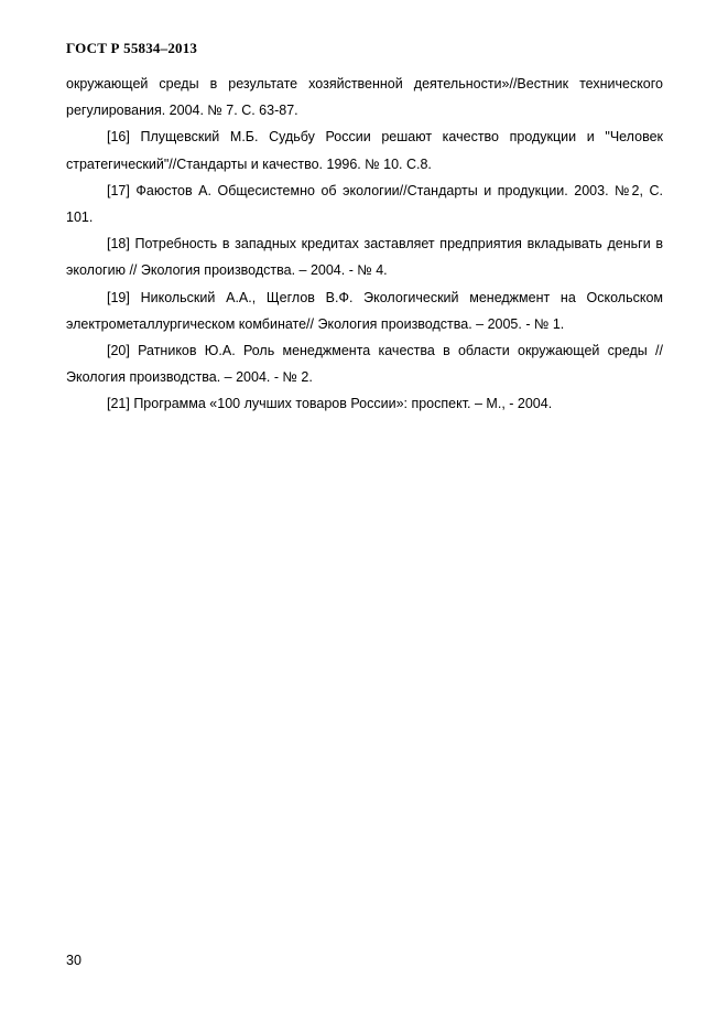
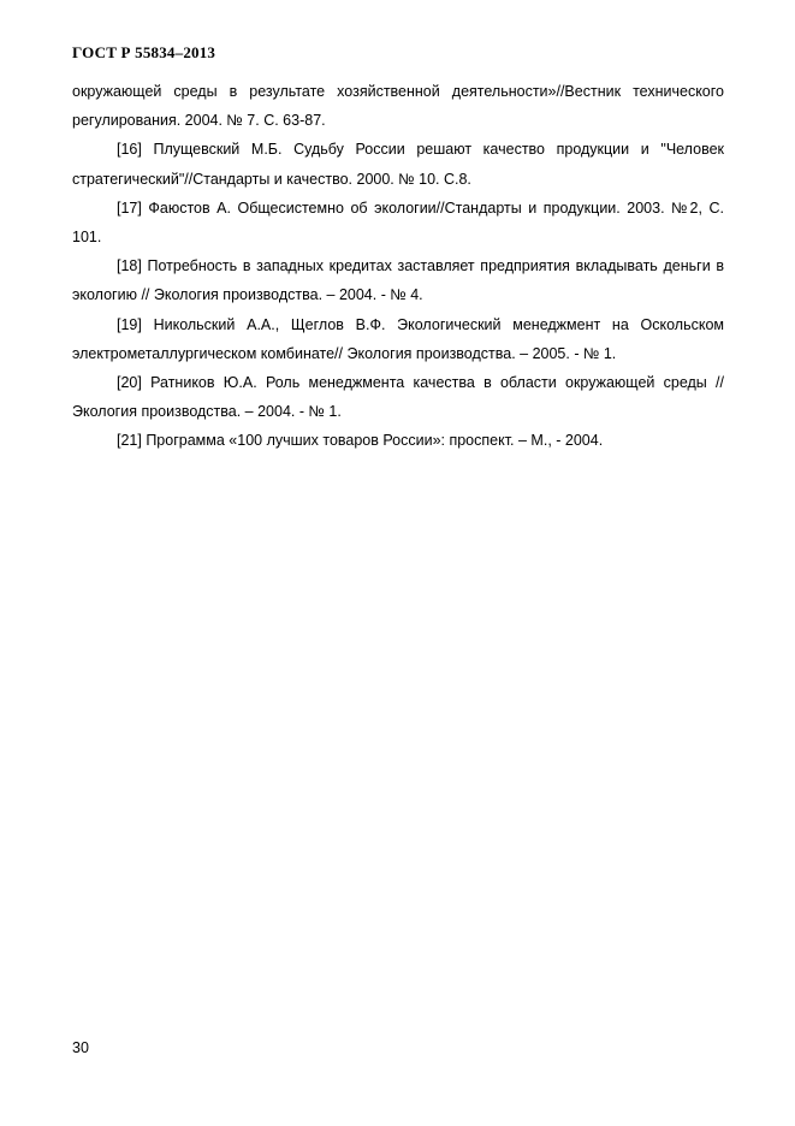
  ГОСТ Р 55834–2013
  окружающей среды в результате хозяйственной деятельности»//Вестник технического регулирования. 2004. № 7. С. 63-87.
- [16] Плущевский М.Б. Судьбу России решают качество продукции и "Человек стратегический"//Стандарты и качество. 1996. № 10. С.8.
+ [16] Плущевский М.Б. Судьбу России решают качество продукции и "Человек стратегический"//Стандарты и качество. 2000. № 10. С.8.
  [17] Фаюстов А. Общесистемно об экологии//Стандарты и продукции. 2003. №2, С. 101.
  [18] Потребность в западных кредитах заставляет предприятия вкладывать деньги в экологию // Экология производства. – 2004. - № 4.
  [19] Никольский А.А., Щеглов В.Ф. Экологический менеджмент на Оскольском электрометаллургическом комбинате// Экология производства. – 2005. - № 1.
- [20] Ратников Ю.А. Роль менеджмента качества в области окружающей среды // Экология производства. – 2004. - № 2.
+ [20] Ратников Ю.А. Роль менеджмента качества в области окружающей среды // Экология производства. – 2004. - № 1.
  [21] Программа «100 лучших товаров России»: проспект. – М., - 2004.
  30
